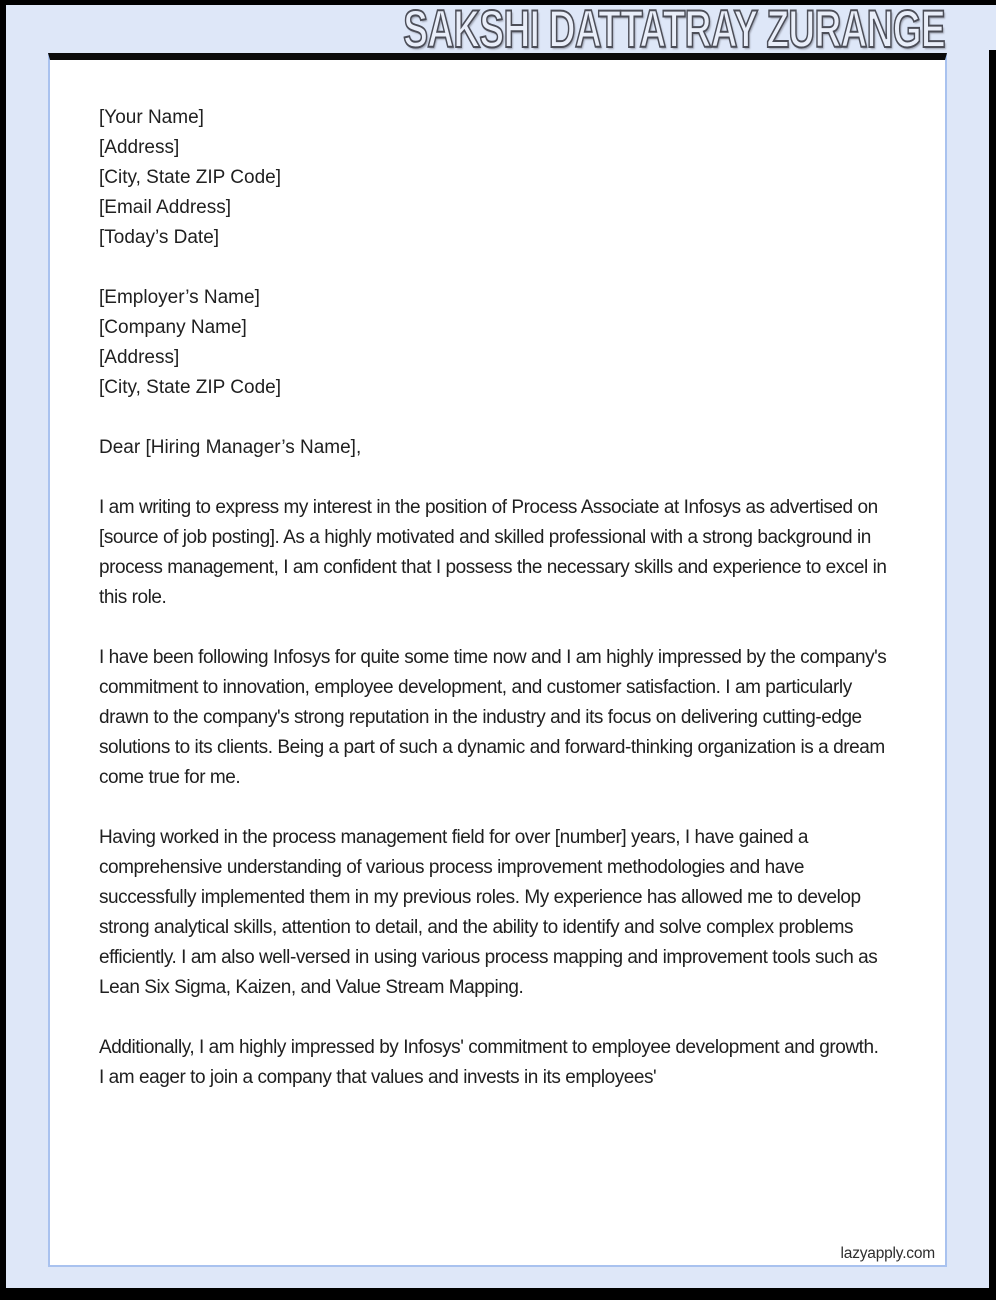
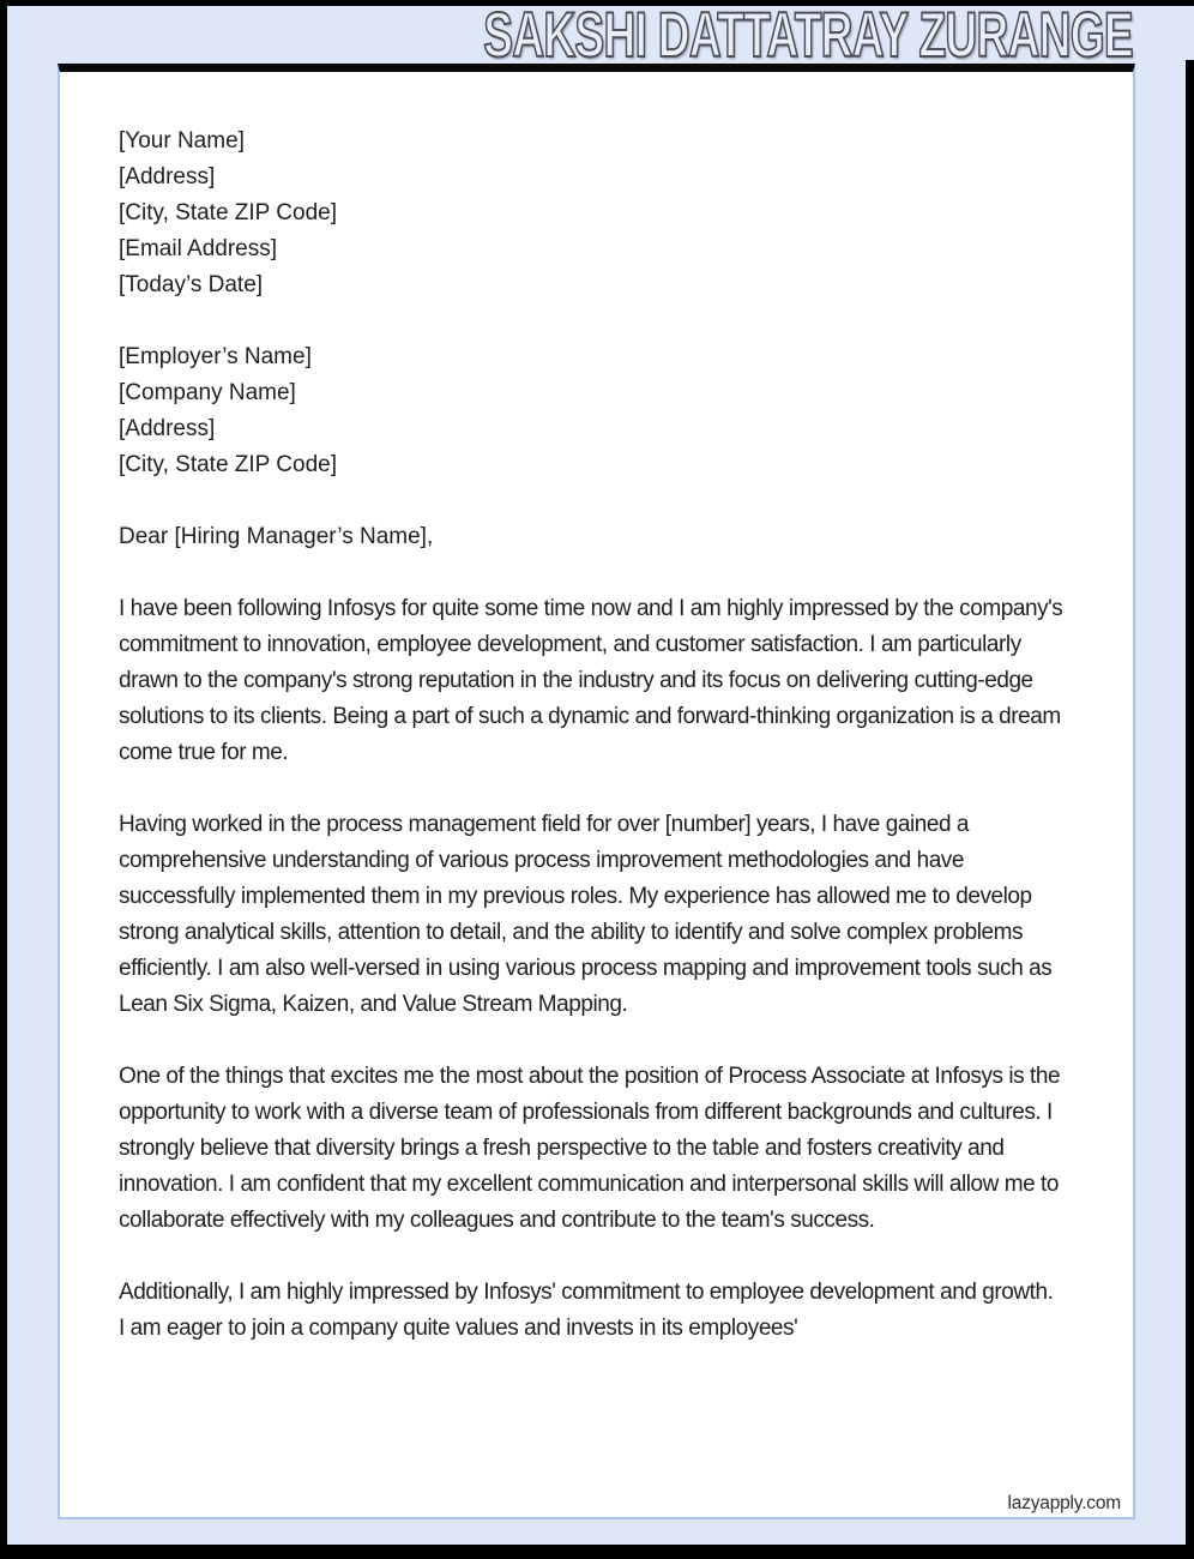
  SAKSHI DATTATRAY ZURANGE
  [Your Name]
  [Address]
  [City, State ZIP Code]
  [Email Address]
  [Today’s Date]
  [Employer’s Name]
  [Company Name]
  [Address]
  [City, State ZIP Code]
  Dear [Hiring Manager’s Name],
- I am writing to express my interest in the position of Process Associate at Infosys as advertised on [source of job posting]. As a highly motivated and skilled professional with a strong background in process management, I am confident that I possess the necessary skills and experience to excel in this role.
  I have been following Infosys for quite some time now and I am highly impressed by the company's commitment to innovation, employee development, and customer satisfaction. I am particularly drawn to the company's strong reputation in the industry and its focus on delivering cutting-edge solutions to its clients. Being a part of such a dynamic and forward-thinking organization is a dream come true for me.
  Having worked in the process management field for over [number] years, I have gained a comprehensive understanding of various process improvement methodologies and have successfully implemented them in my previous roles. My experience has allowed me to develop strong analytical skills, attention to detail, and the ability to identify and solve complex problems efficiently. I am also well-versed in using various process mapping and improvement tools such as Lean Six Sigma, Kaizen, and Value Stream Mapping.
+ One of the things that excites me the most about the position of Process Associate at Infosys is the opportunity to work with a diverse team of professionals from different backgrounds and cultures. I strongly believe that diversity brings a fresh perspective to the table and fosters creativity and innovation. I am confident that my excellent communication and interpersonal skills will allow me to collaborate effectively with my colleagues and contribute to the team's success.
- Additionally, I am highly impressed by Infosys' commitment to employee development and growth. I am eager to join a company that values and invests in its employees'
+ Additionally, I am highly impressed by Infosys' commitment to employee development and growth. I am eager to join a company quite values and invests in its employees'
  lazyapply.com
